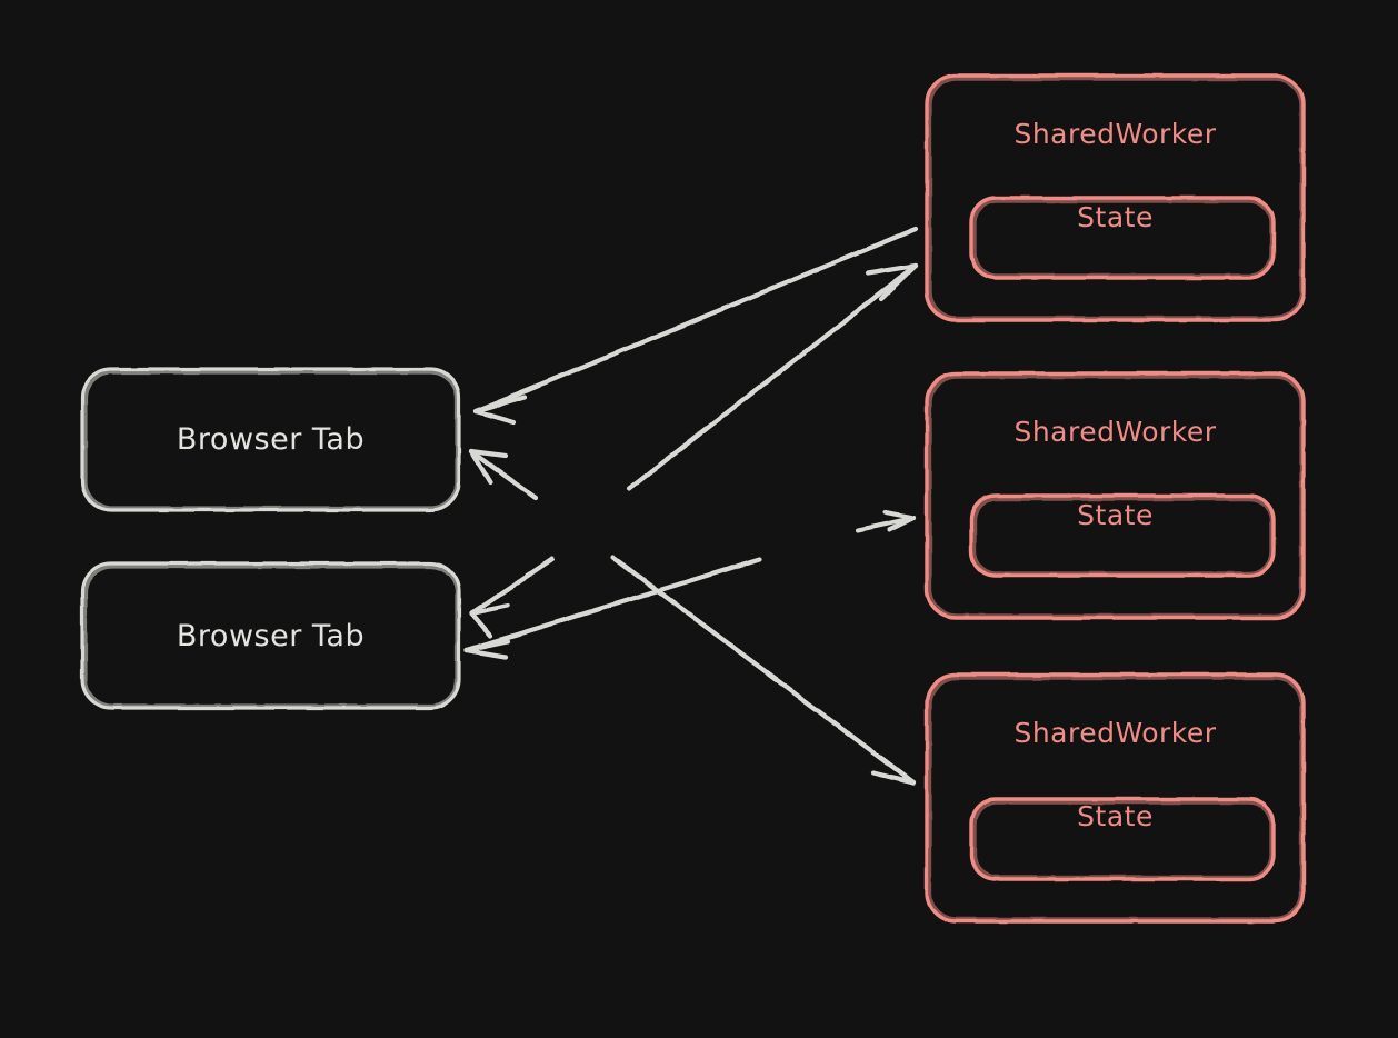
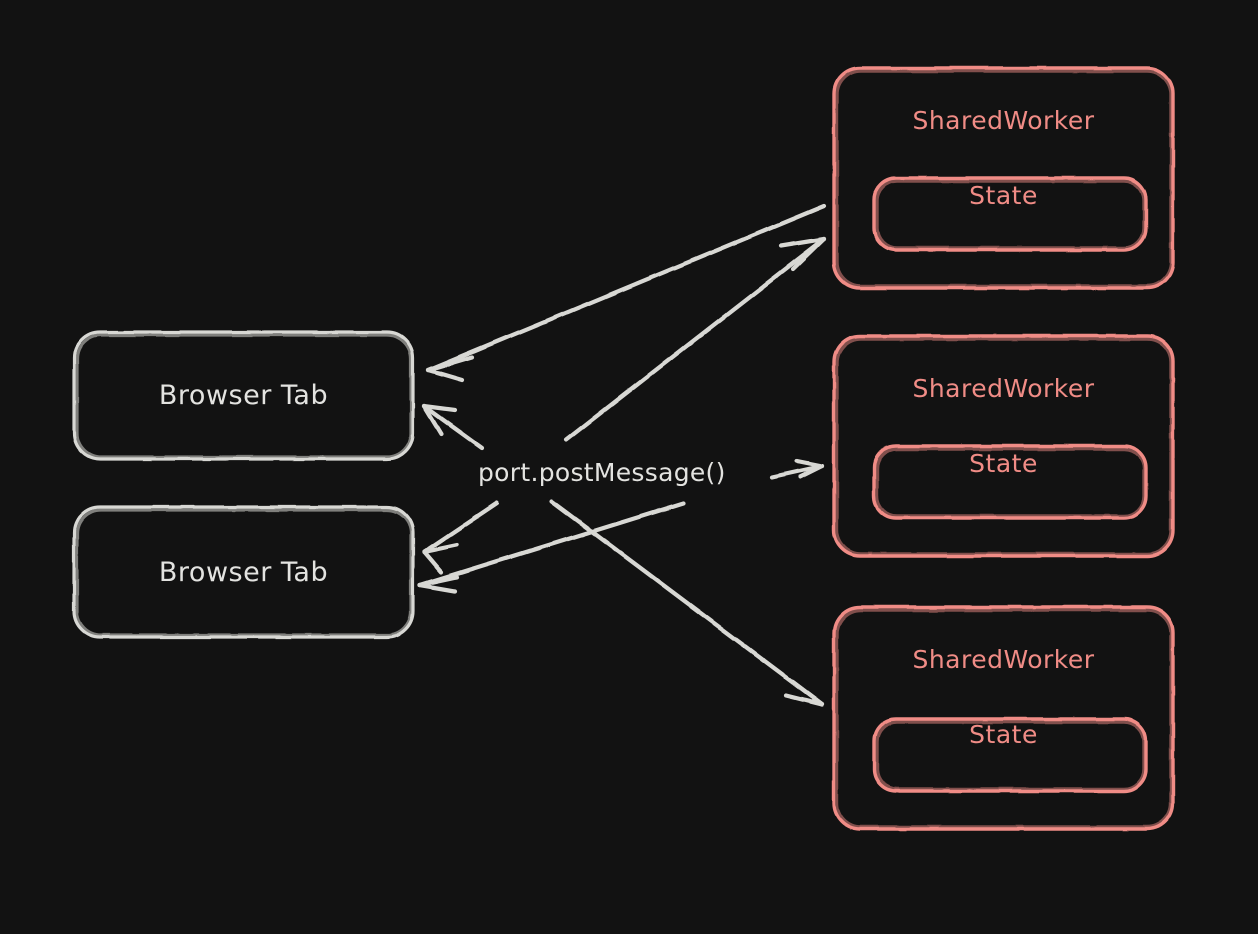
  Browser Tab
  Browser Tab
  SharedWorker
  State
  SharedWorker
  State
  SharedWorker
  State
+ port.postMessage()
